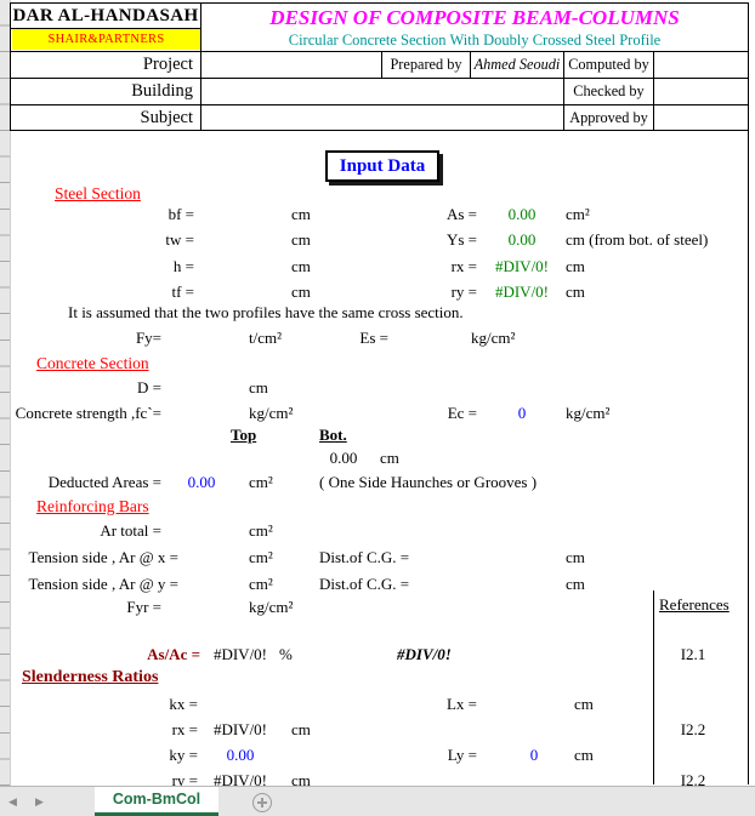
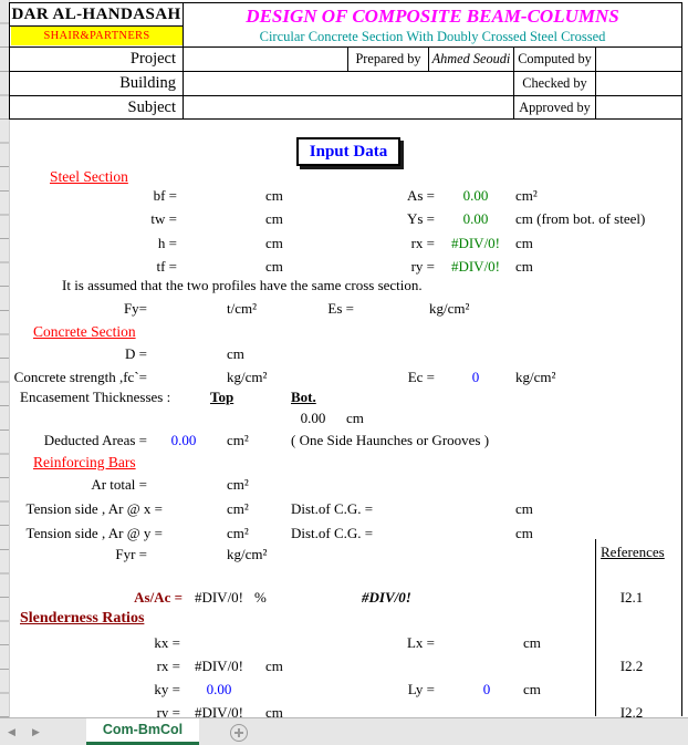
  DAR AL-HANDASAH
  SHAIR&PARTNERS
  DESIGN OF COMPOSITE BEAM-COLUMNS
- Circular Concrete Section With Doubly Crossed Steel Profile
+ Circular Concrete Section With Doubly Crossed Steel Crossed
  Project
  Building
  Subject
  Prepared by
  Ahmed Seoudi
  Computed by
  Checked by
  Approved by
  Input Data
  Steel Section
  bf =
  cm
  As =
  0.00
  cm²
  tw =
  cm
  Ys =
  0.00
  cm (from bot. of steel)
  h =
  cm
  rx =
  #DIV/0!
  cm
  tf =
  cm
  ry =
  #DIV/0!
  cm
  It is assumed that the two profiles have the same cross section.
  Fy=
  t/cm²
  Es =
  kg/cm²
  Concrete Section
  D =
  cm
  Concrete strength ,fc`=
  kg/cm²
  Ec =
  0
  kg/cm²
+ Encasement Thicknesses :
  Top
  Bot.
  0.00
  cm
  Deducted Areas =
  0.00
  cm²
  ( One Side Haunches or Grooves )
  Reinforcing Bars
  Ar total =
  cm²
  Tension side , Ar @ x =
  cm²
  Dist.of C.G. =
  cm
  Tension side , Ar @ y =
  cm²
  Dist.of C.G. =
  cm
  Fyr =
  kg/cm²
  References
  As/Ac =
  #DIV/0!
  %
  #DIV/0!
  I2.1
  Slenderness Ratios
  kx =
  Lx =
  cm
  rx =
  #DIV/0!
  cm
  I2.2
  ky =
  0.00
  Ly =
  0
  cm
  ry =
  #DIV/0!
  cm
  I2.2
  ◀
  ▶
  Com-BmCol
